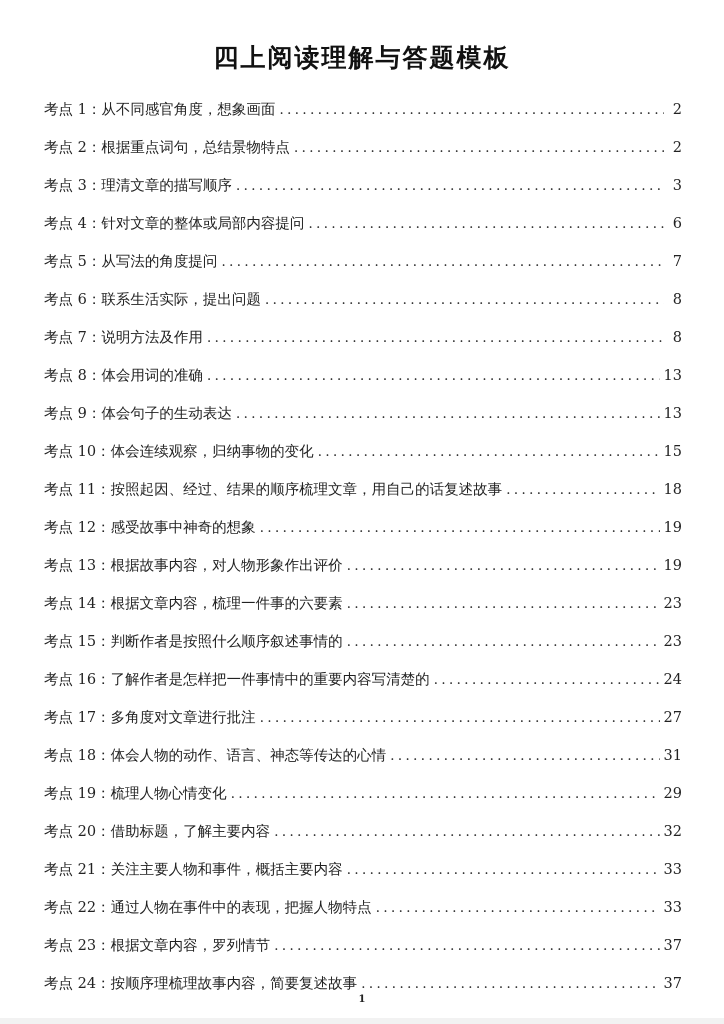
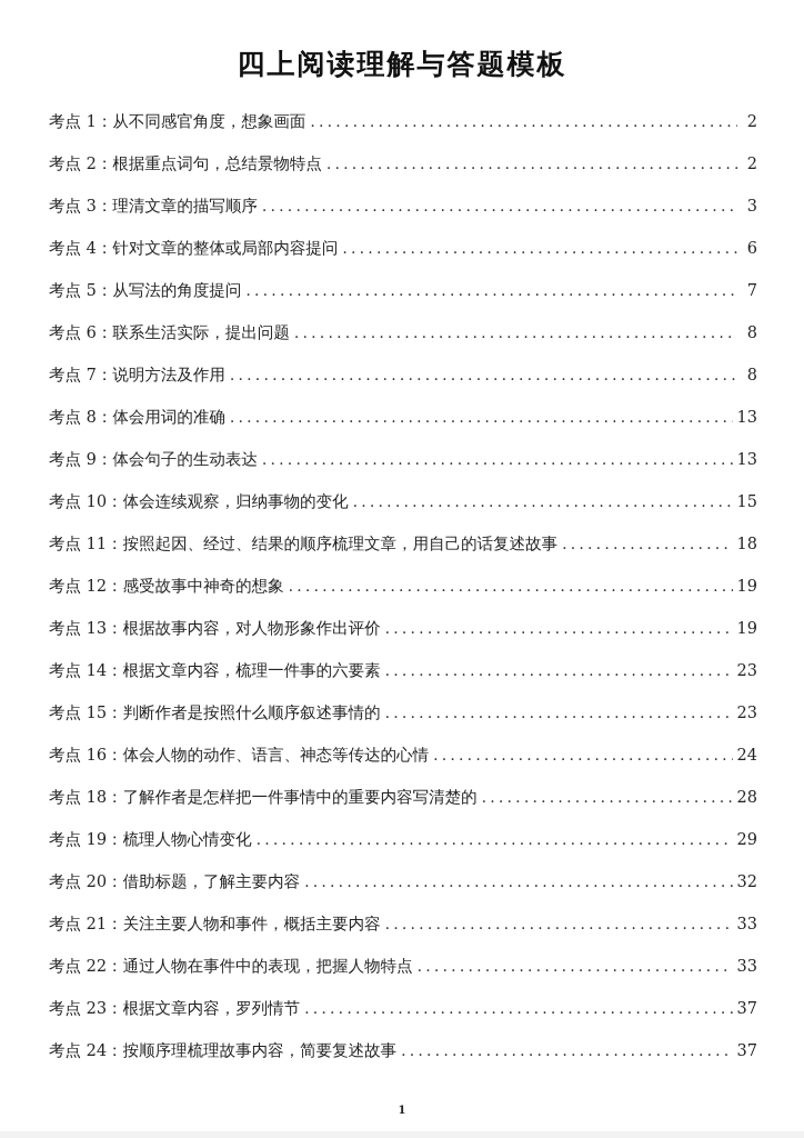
  四上阅读理解与答题模板
  考点 1：
  从不同感官角度，想象画面
  2
  考点 2：
  根据重点词句，总结景物特点
  2
  考点 3：
  理清文章的描写顺序
  3
  考点 4：
  针对文章的整体或局部内容提问
  6
  考点 5：
  从写法的角度提问
  7
  考点 6：
  联系生活实际，提出问题
  8
  考点 7：
  说明方法及作用
  8
  考点 8：
  体会用词的准确
  13
  考点 9：
  体会句子的生动表达
  13
  考点 10：
  体会连续观察，归纳事物的变化
  15
  考点 11：
  按照起因、经过、结果的顺序梳理文章，用自己的话复述故事
  18
  考点 12：
  感受故事中神奇的想象
  19
  考点 13：
  根据故事内容，对人物形象作出评价
  19
  考点 14：
  根据文章内容，梳理一件事的六要素
  23
  考点 15：
  判断作者是按照什么顺序叙述事情的
  23
  考点 16：
- 了解作者是怎样把一件事情中的重要内容写清楚的
+ 体会人物的动作、语言、神态等传达的心情
  24
- 考点 17：
- 多角度对文章进行批注
- 27
  考点 18：
- 体会人物的动作、语言、神态等传达的心情
+ 了解作者是怎样把一件事情中的重要内容写清楚的
- 31
+ 28
  考点 19：
  梳理人物心情变化
  29
  考点 20：
  借助标题，了解主要内容
  32
  考点 21：
  关注主要人物和事件，概括主要内容
  33
  考点 22：
  通过人物在事件中的表现，把握人物特点
  33
  考点 23：
  根据文章内容，罗列情节
  37
  考点 24：
  按顺序理梳理故事内容，简要复述故事
  37
  1
